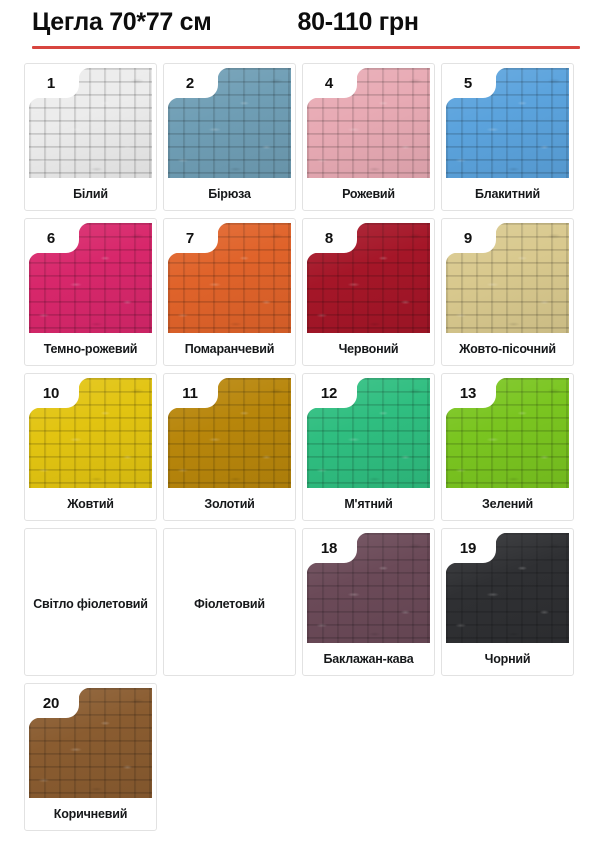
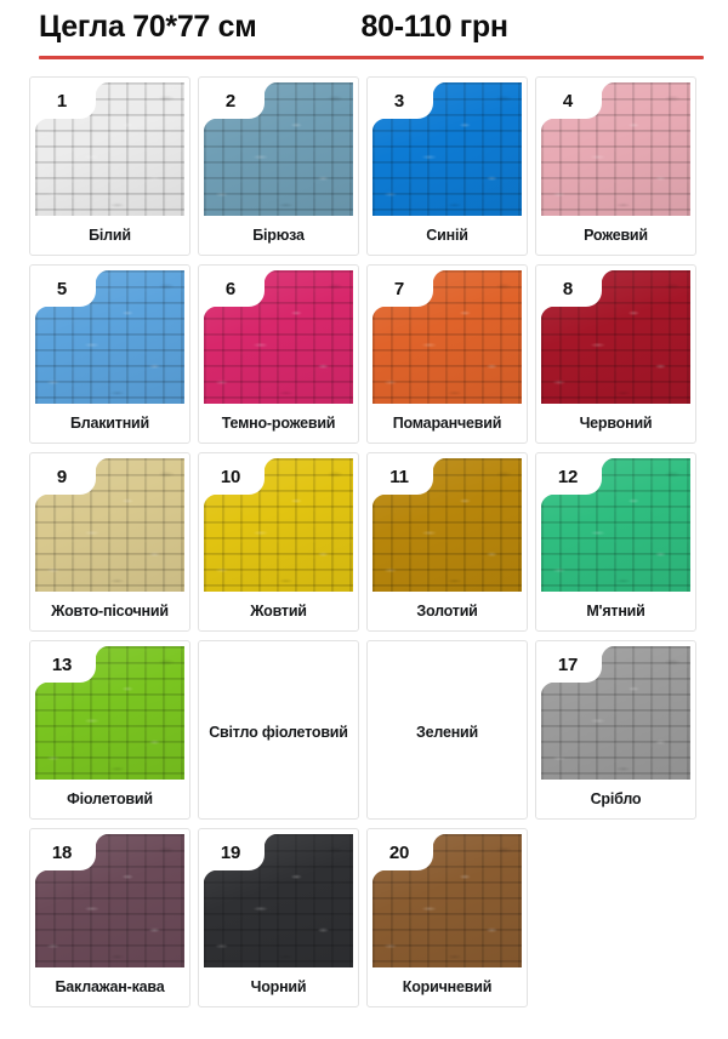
  Цегла 70*77 см
  80-110 грн
  1
  Білий
  2
  Бірюза
+ 3
+ Синій
  4
  Рожевий
  5
  Блакитний
  6
  Темно-рожевий
  7
  Помаранчевий
  8
  Червоний
  9
  Жовто-пісочний
  10
  Жовтий
  11
  Золотий
  12
  М'ятний
  13
- Зелений
+ Фіолетовий
  Світло фіолетовий
- Фіолетовий
+ Зелений
+ 17
+ Срібло
  18
  Баклажан-кава
  19
  Чорний
  20
  Коричневий
